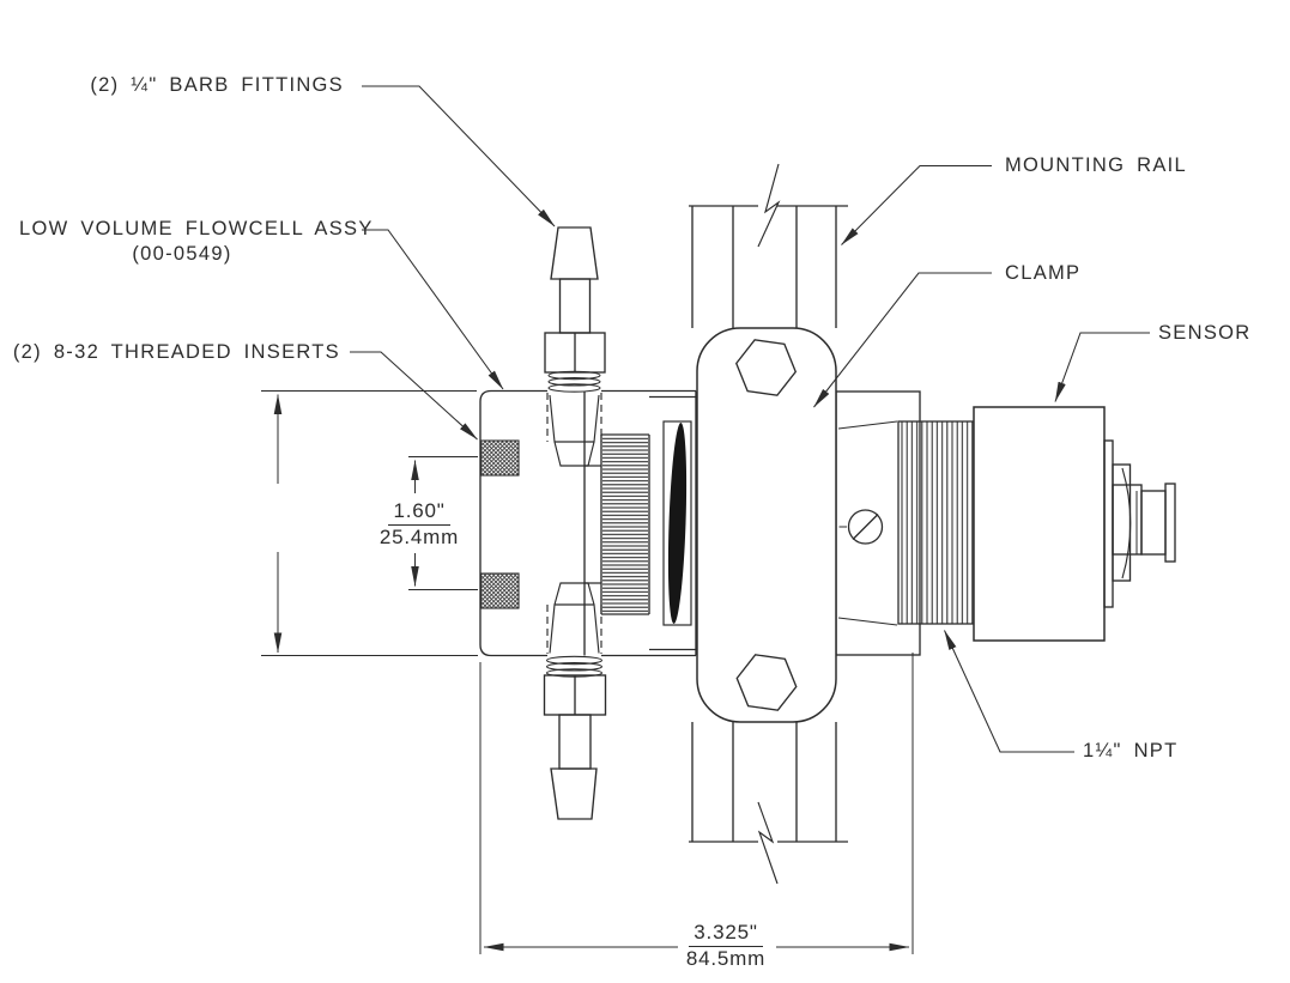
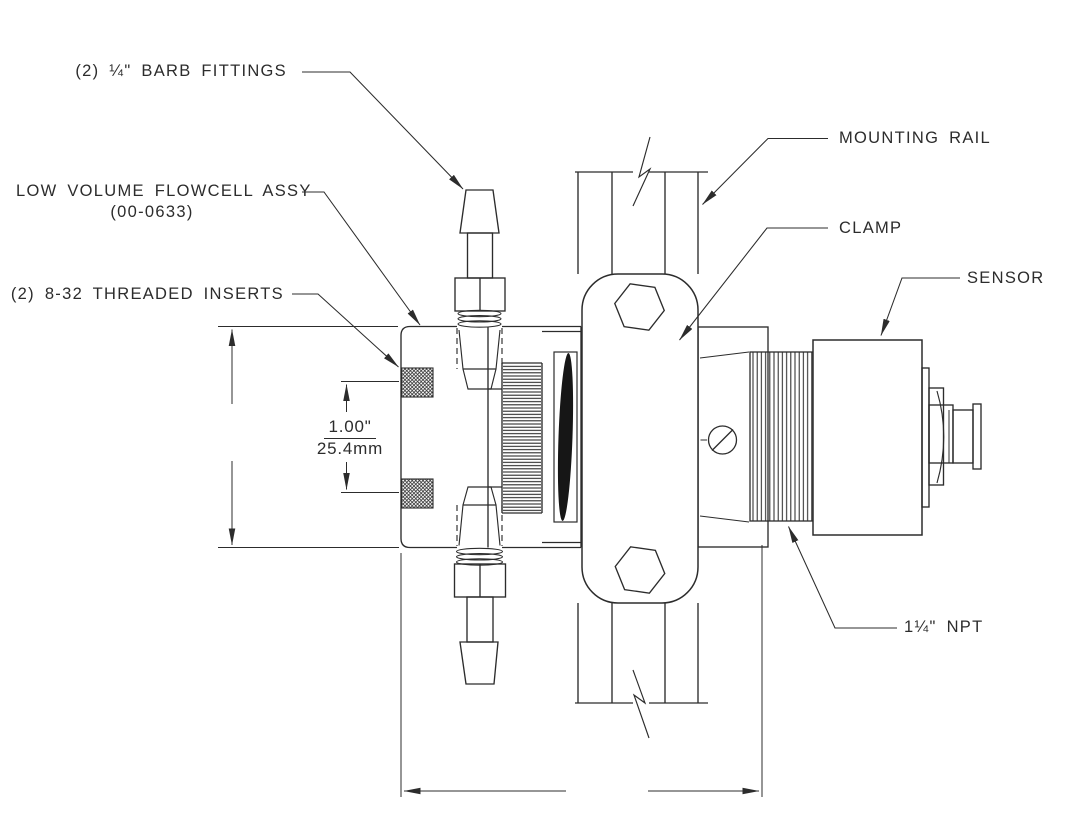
  (2) ¼" BARB FITTINGS
  LOW VOLUME FLOWCELL ASSY
- (00-0549)
+ (00-0633)
  (2) 8-32 THREADED INSERTS
  MOUNTING RAIL
  CLAMP
  SENSOR
  1¼" NPT
- 1.60"
+ 1.00"
  25.4mm
- 3.325"
- 84.5mm
